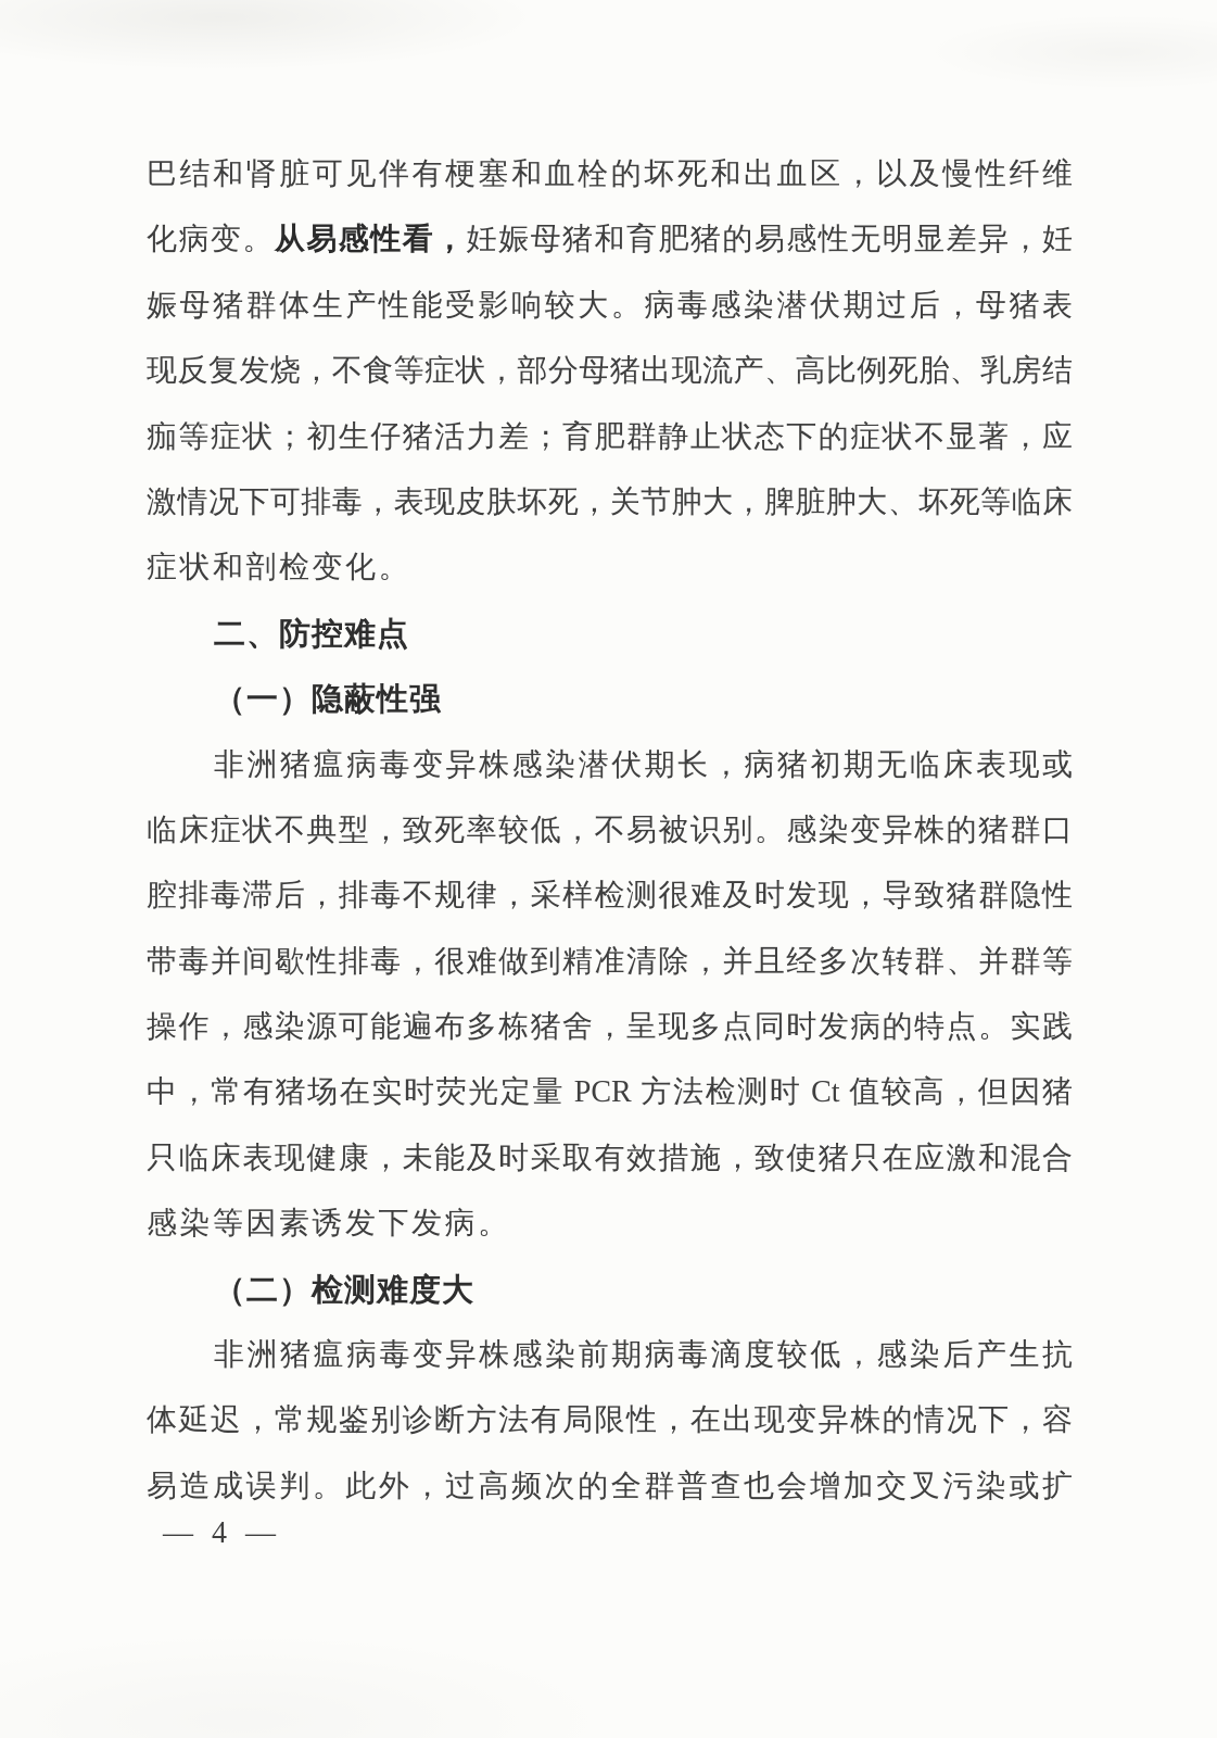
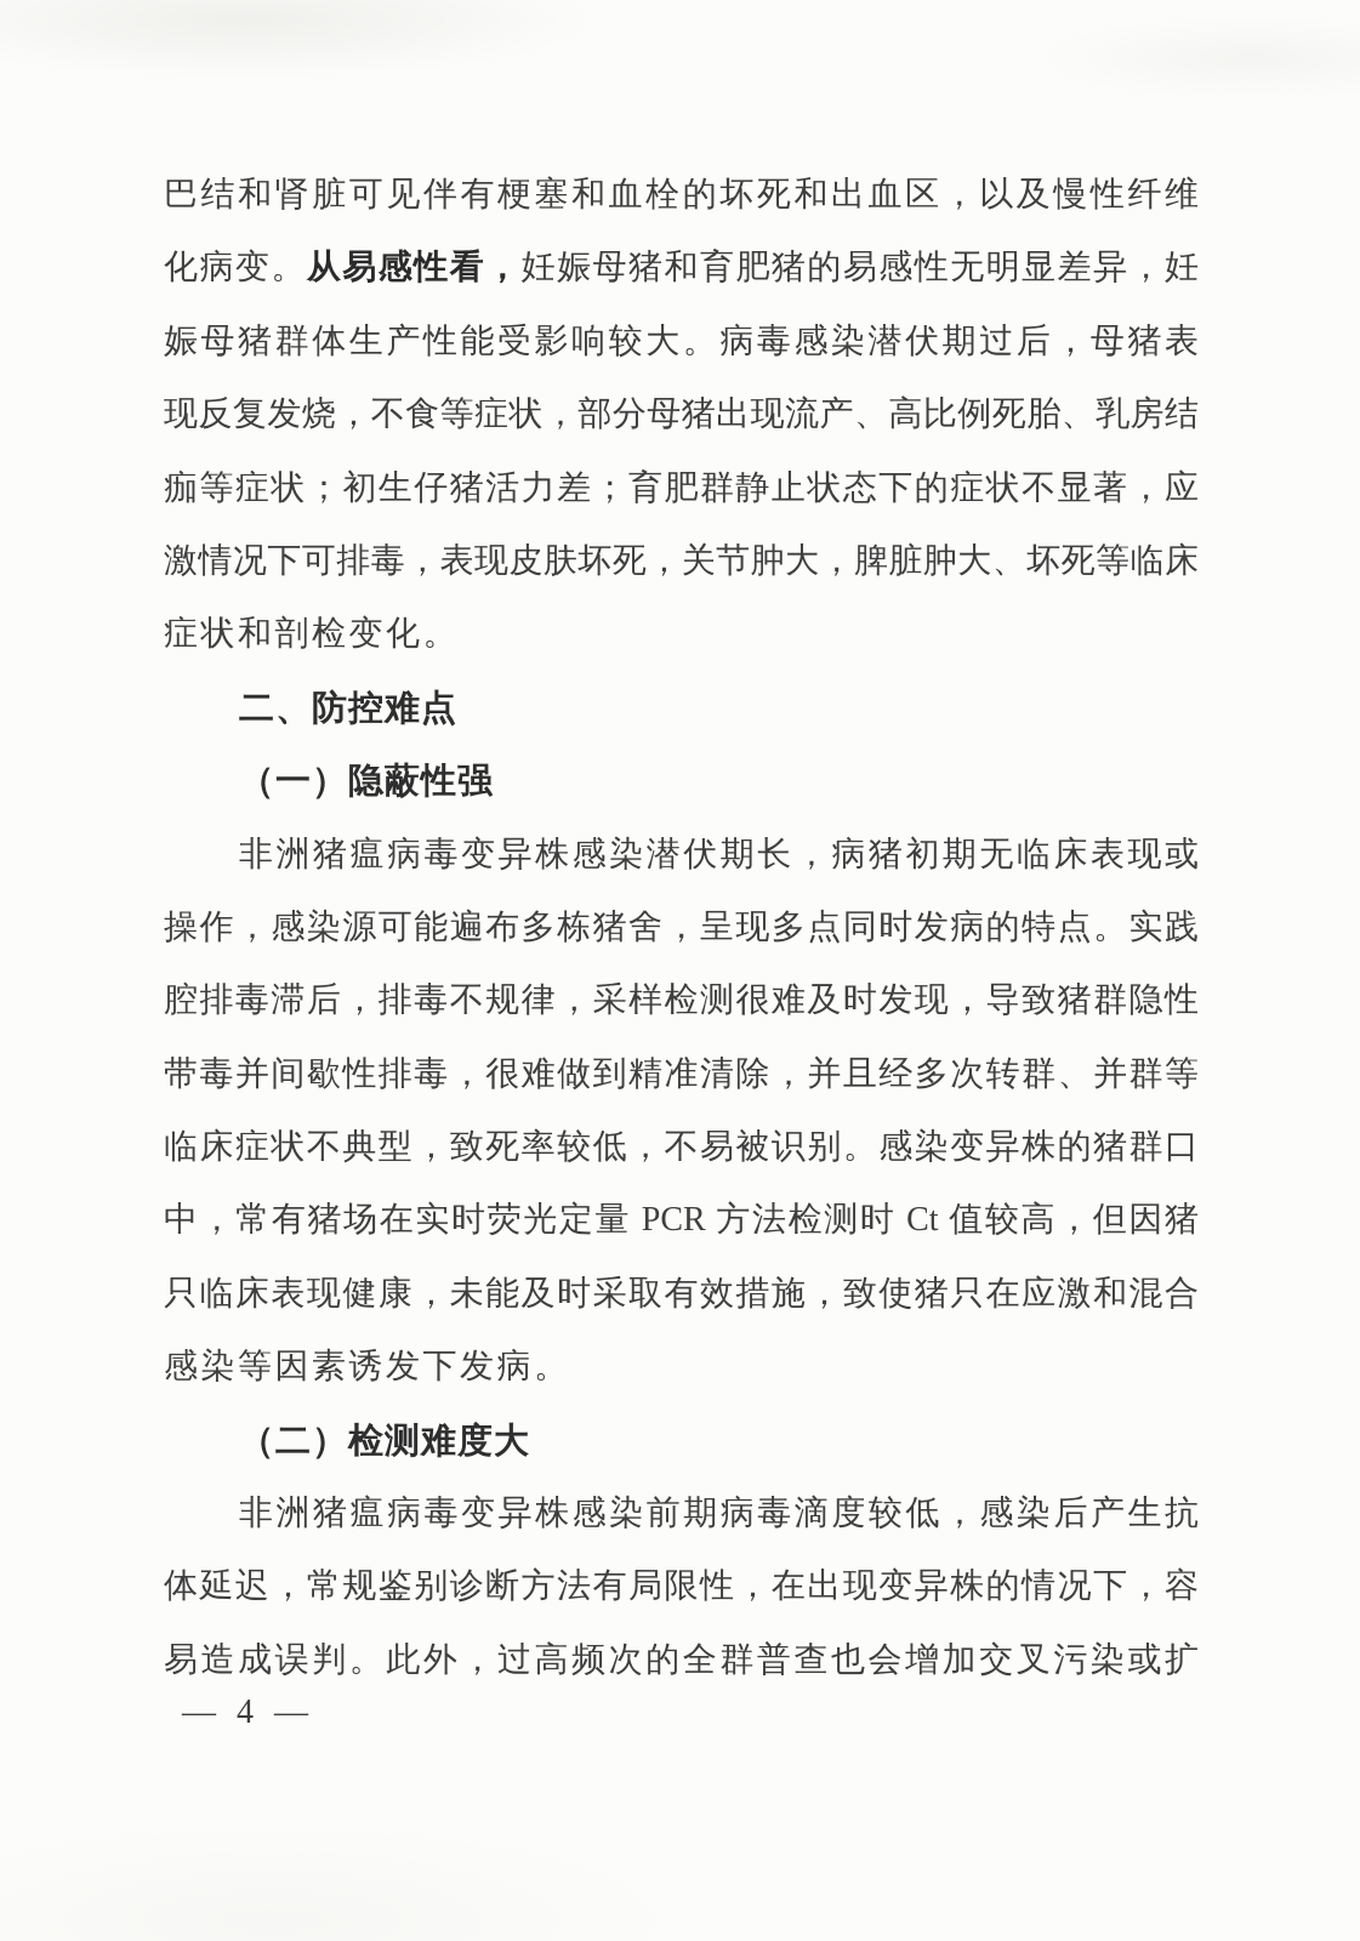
  巴结和肾脏可见伴有梗塞和血栓的坏死和出血区，以及慢性纤维
  化病变。从易感性看，妊娠母猪和育肥猪的易感性无明显差异，妊
  娠母猪群体生产性能受影响较大。病毒感染潜伏期过后，母猪表
  现反复发烧，不食等症状，部分母猪出现流产、高比例死胎、乳房结
  痂等症状；初生仔猪活力差；育肥群静止状态下的症状不显著，应
  激情况下可排毒，表现皮肤坏死，关节肿大，脾脏肿大、坏死等临床
  症状和剖检变化。
  二、防控难点
  （一）隐蔽性强
  非洲猪瘟病毒变异株感染潜伏期长，病猪初期无临床表现或
- 临床症状不典型，致死率较低，不易被识别。感染变异株的猪群口
+ 操作，感染源可能遍布多栋猪舍，呈现多点同时发病的特点。实践
  腔排毒滞后，排毒不规律，采样检测很难及时发现，导致猪群隐性
  带毒并间歇性排毒，很难做到精准清除，并且经多次转群、并群等
- 操作，感染源可能遍布多栋猪舍，呈现多点同时发病的特点。实践
+ 临床症状不典型，致死率较低，不易被识别。感染变异株的猪群口
  中，常有猪场在实时荧光定量 PCR 方法检测时 Ct 值较高，但因猪
  只临床表现健康，未能及时采取有效措施，致使猪只在应激和混合
  感染等因素诱发下发病。
  （二）检测难度大
  非洲猪瘟病毒变异株感染前期病毒滴度较低，感染后产生抗
  体延迟，常规鉴别诊断方法有局限性，在出现变异株的情况下，容
  易造成误判。此外，过高频次的全群普查也会增加交叉污染或扩
  — 4 —
